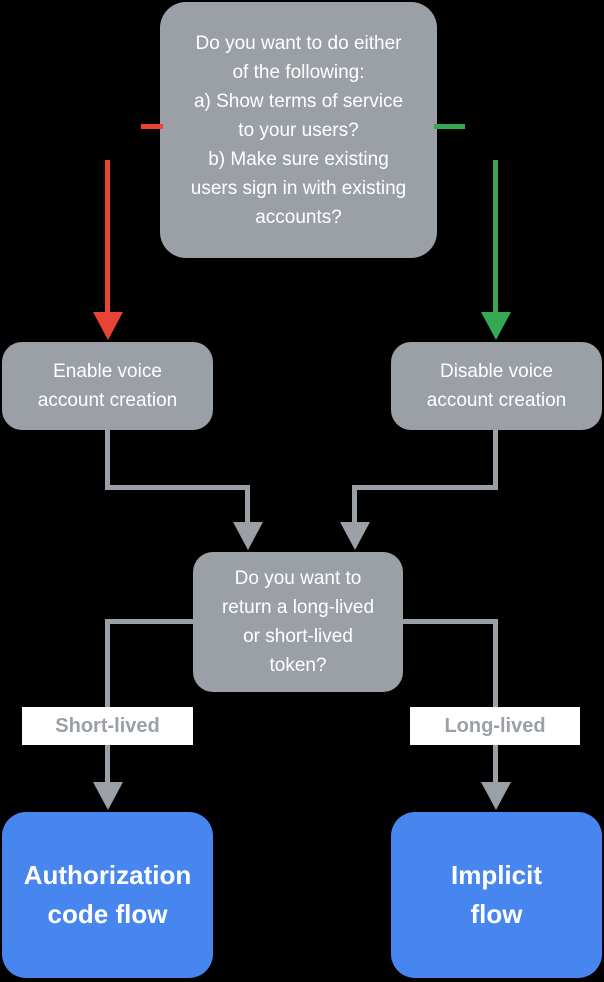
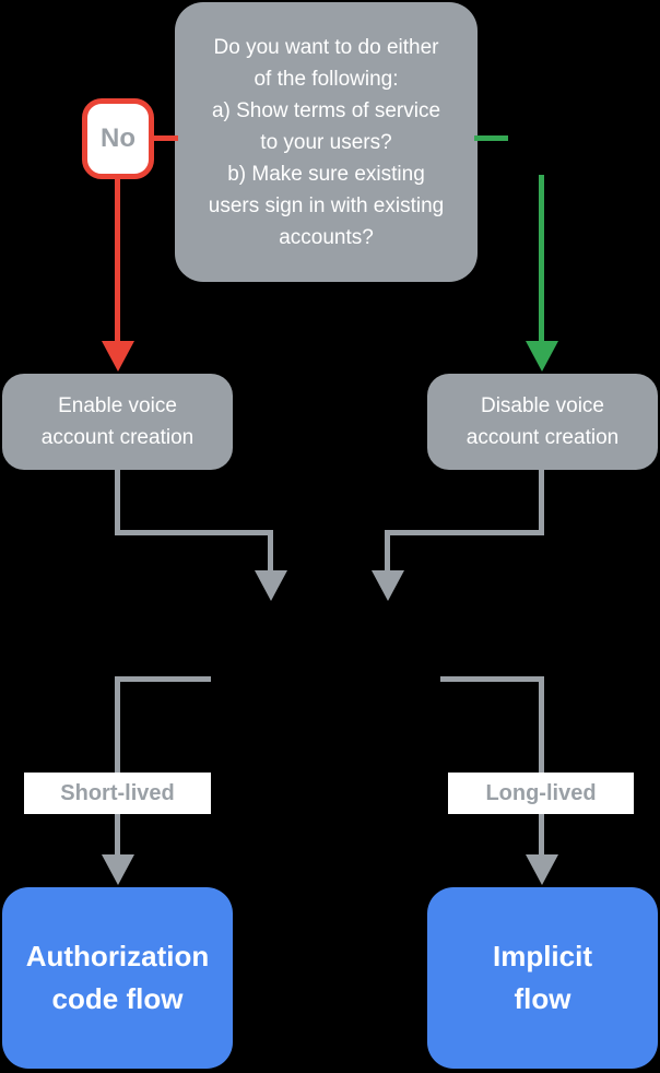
  Do you want to do either
  of the following:
  a) Show terms of service
  to your users?
  b) Make sure existing
  users sign in with existing
  accounts?
+ No
  Enable voice
  account creation
  Disable voice
  account creation
- Do you want to
- return a long-lived
- or short-lived
- token?
  Short-lived
  Long-lived
  Authorization
  code flow
  Implicit
  flow
